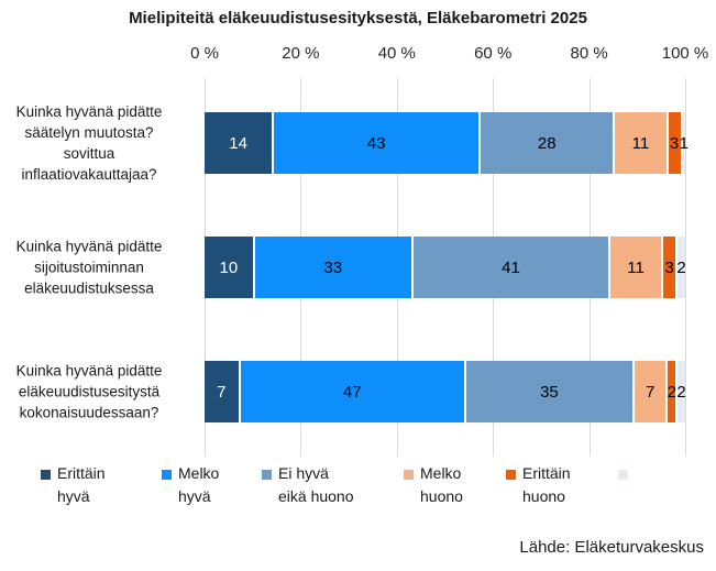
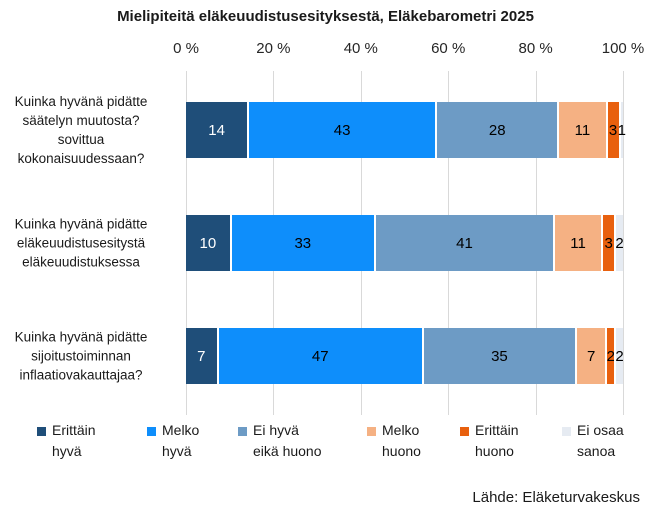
  Mielipiteitä eläkeuudistusesityksestä, Eläkebarometri 2025
  0 %
  20 %
  40 %
  60 %
  80 %
  100 %
  14
  43
  28
  11
  3
  1
  10
  33
  41
  11
  3
  2
  7
  47
  35
  7
  2
  2
  Kuinka hyvänä pidätte
  säätelyn muutosta?
  sovittua
- inflaatiovakauttajaa?
+ kokonaisuudessaan?
  Kuinka hyvänä pidätte
- sijoitustoiminnan
+ eläkeuudistusesitystä
  eläkeuudistuksessa
  Kuinka hyvänä pidätte
- eläkeuudistusesitystä
+ sijoitustoiminnan
- kokonaisuudessaan?
+ inflaatiovakauttajaa?
  Erittäin
  hyvä
  Melko
  hyvä
  Ei hyvä
  eikä huono
  Melko
  huono
  Erittäin
  huono
+ Ei osaa
+ sanoa
  Lähde: Eläketurvakeskus
